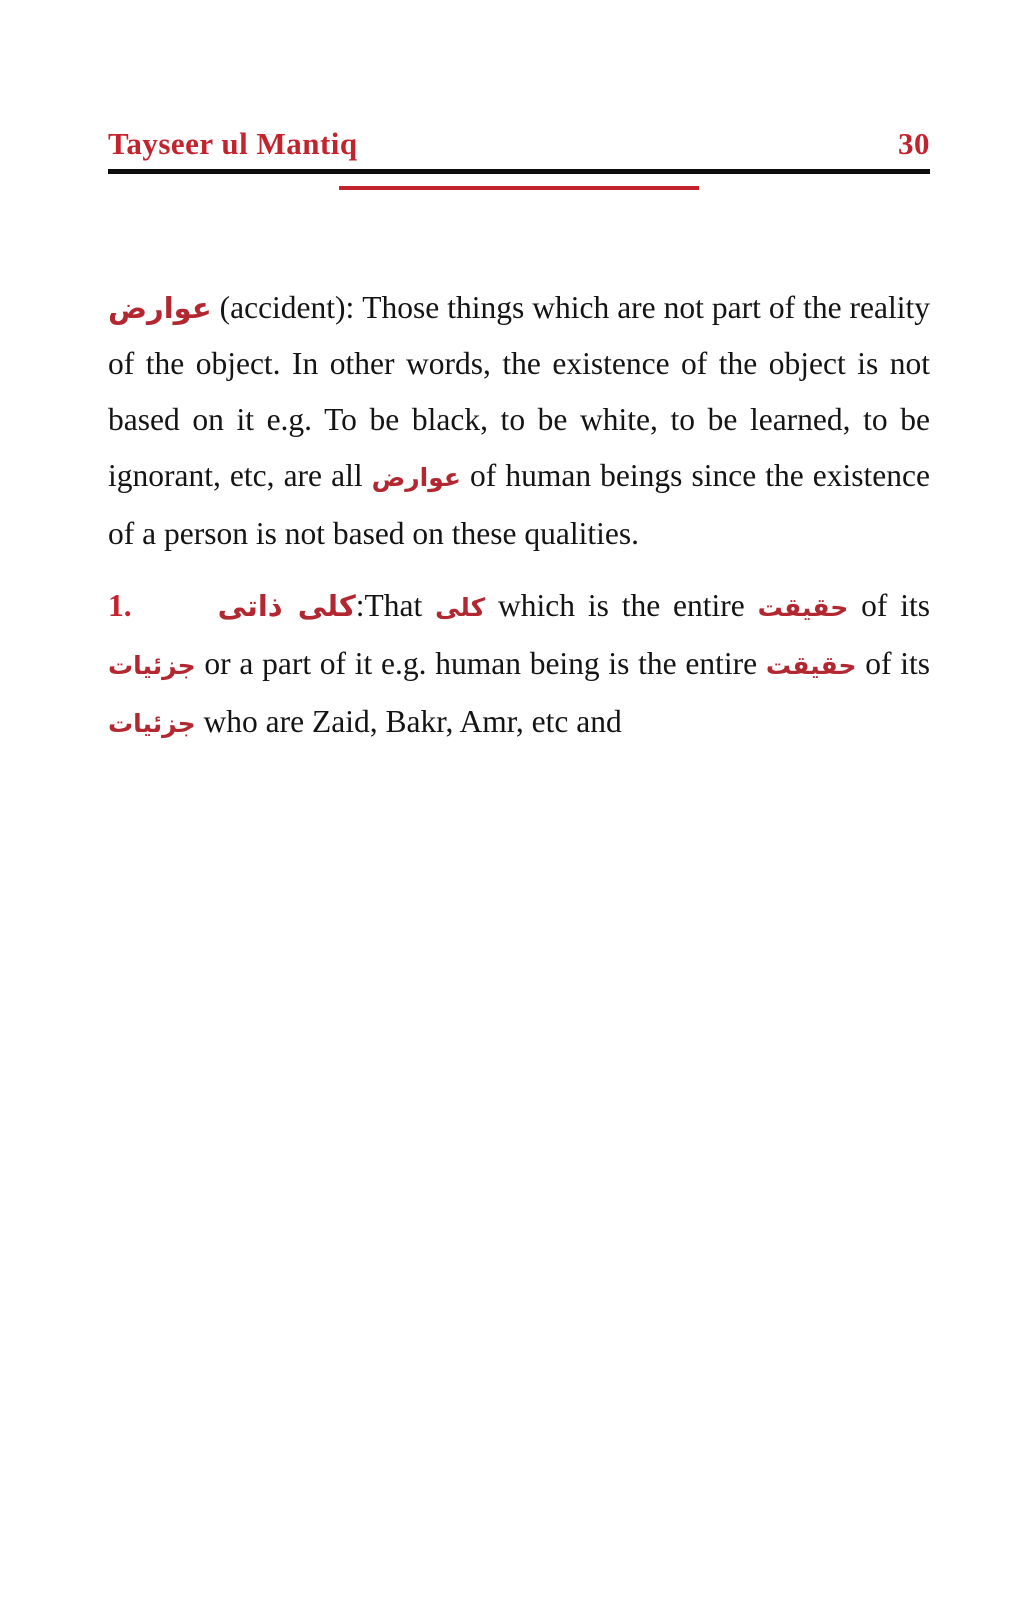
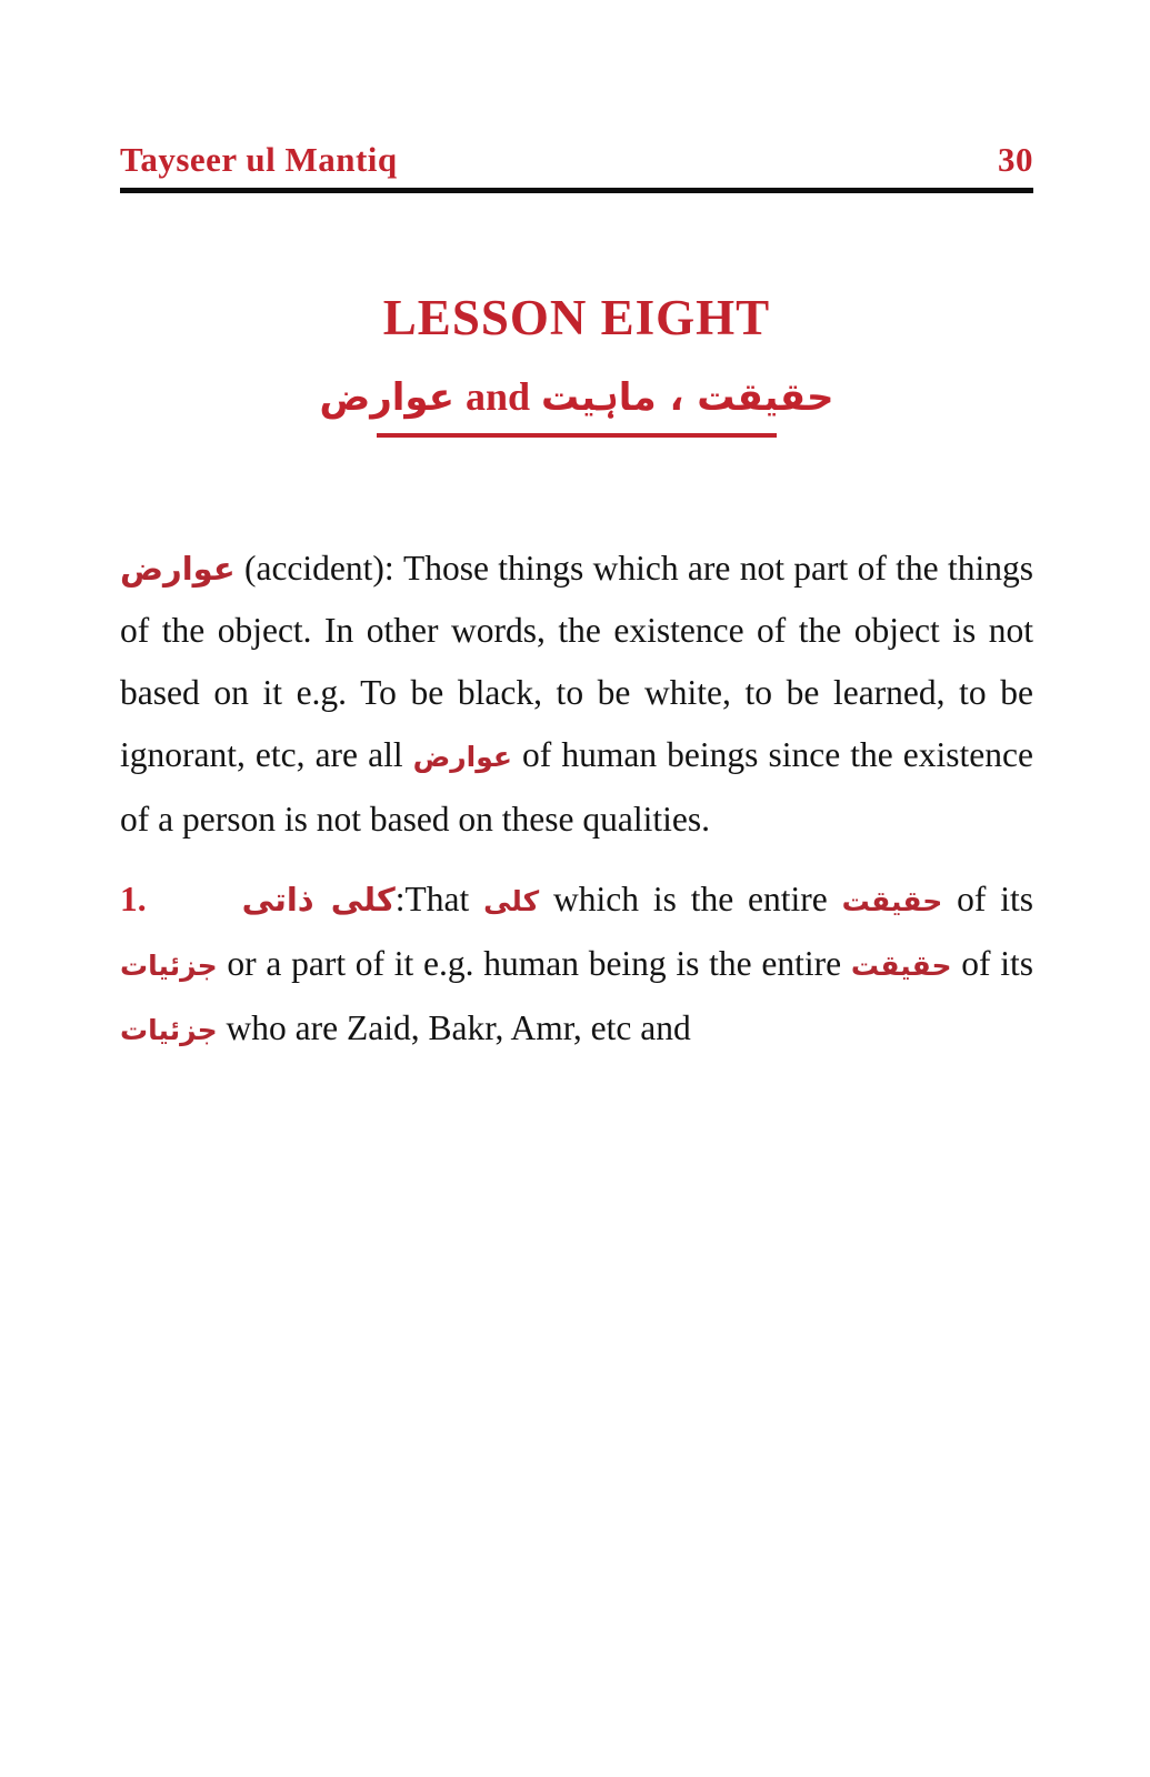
  Tayseer ul Mantiq
  30
+ LESSON EIGHT
+ حقیقت ، ماہیتandعوارض
- عوارض (accident): Those things which are not part of the reality of the object. In other words, the existence of the object is not based on it e.g. To be black, to be white, to be learned, to be ignorant, etc, are all عوارض of human beings since the existence of a person is not based on these qualities.
+ عوارض (accident): Those things which are not part of the things of the object. In other words, the existence of the object is not based on it e.g. To be black, to be white, to be learned, to be ignorant, etc, are all عوارض of human beings since the existence of a person is not based on these qualities.
  1. کلی ذاتی :That کلی which is the entire حقیقت of its جزئیات or a part of it e.g. human being is the entire حقیقت of its جزئیات who are Zaid, Bakr, Amr, etc and
